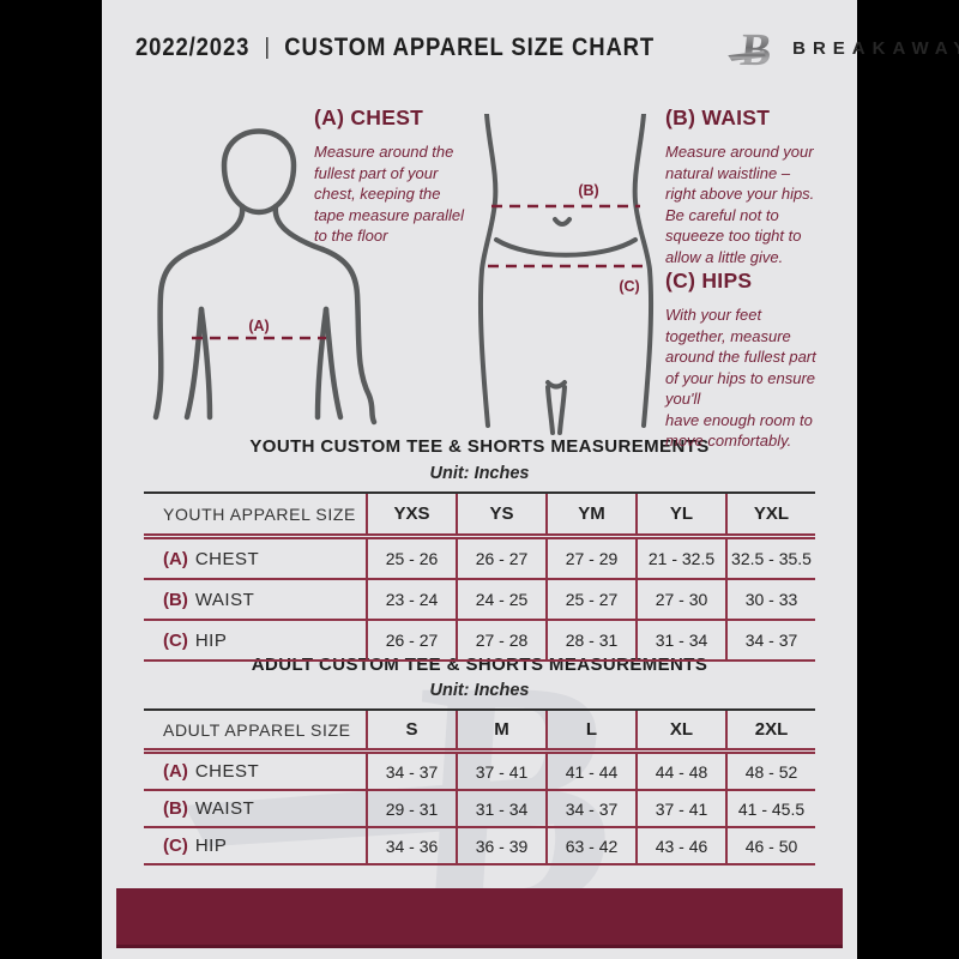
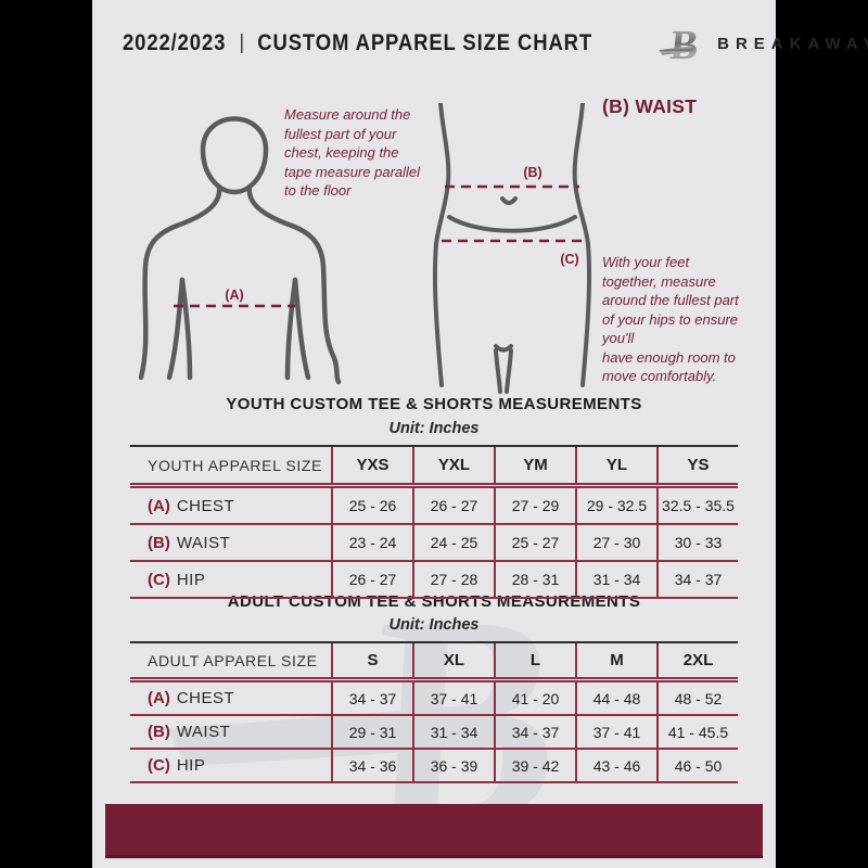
  2022/2023
  |
  CUSTOM APPAREL SIZE CHART
  BREAKAWA
  (A)
  (B)
  (C)
- (A) CHEST
  Measure around the
  fullest part of your
  chest, keeping the
  tape measure parallel
  to the floor
  (B) WAIST
- Measure around your
- natural waistline –
- right above your hips.
- Be careful not to
- squeeze too tight to
- allow a little give.
- (C) HIPS
  With your feet
  together, measure
  around the fullest part
  of your hips to ensure
  you'll
  have enough room to
  move comfortably.
  YOUTH CUSTOM TEE & SHORTS MEASUREMENTS
  Unit: Inches
  YOUTH APPAREL SIZE
  YXS
- YS
+ YXL
  YM
  YL
- YXL
+ YS
  (A)
  CHEST
  25 - 26
  26 - 27
  27 - 29
- 21 - 32.5
+ 29 - 32.5
  32.5 - 35.5
  (B)
  WAIST
  23 - 24
  24 - 25
  25 - 27
  27 - 30
  30 - 33
  (C)
  HIP
  26 - 27
  27 - 28
  28 - 31
  31 - 34
  34 - 37
  ADULT CUSTOM TEE & SHORTS MEASUREMENTS
  Unit: Inches
  ADULT APPAREL SIZE
  S
- M
+ XL
  L
- XL
+ M
  2XL
  (A)
  CHEST
  34 - 37
  37 - 41
- 41 - 44
+ 41 - 20
  44 - 48
  48 - 52
  (B)
  WAIST
  29 - 31
  31 - 34
  34 - 37
  37 - 41
  41 - 45.5
  (C)
  HIP
  34 - 36
  36 - 39
- 63 - 42
+ 39 - 42
  43 - 46
  46 - 50
